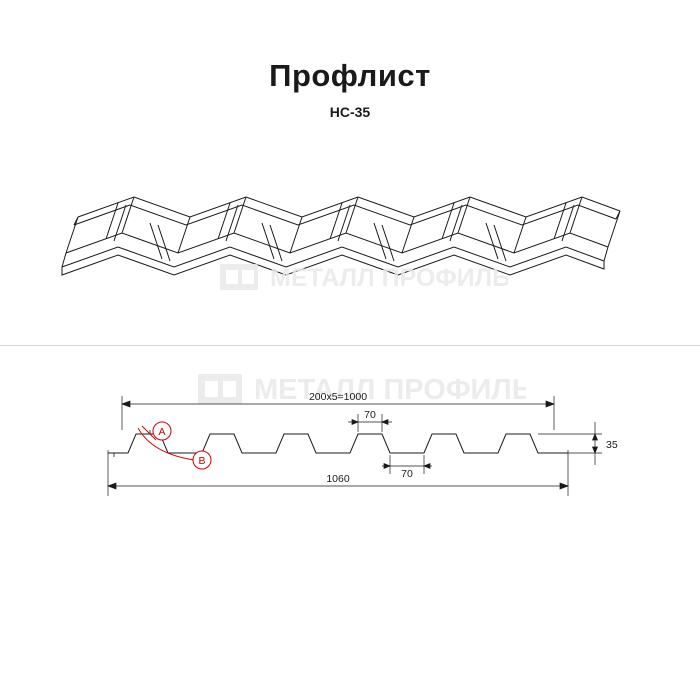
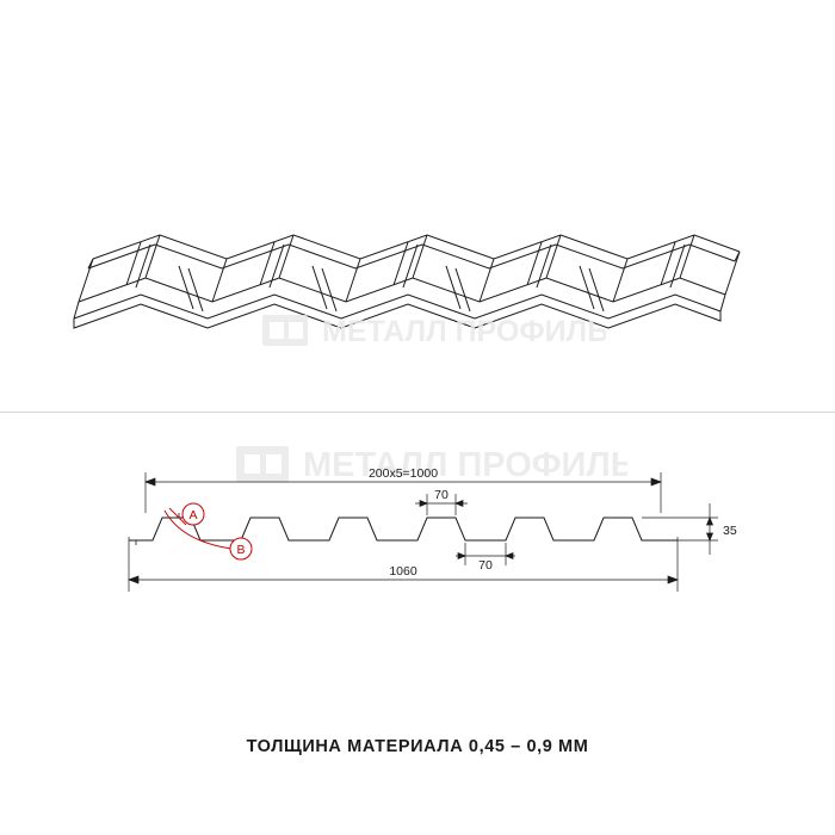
- Профлист
- НС-35
  МЕТАЛЛ ПРОФИЛЬ
  МЕТАЛЛ ПРОФИЛЬ
  1060
  200х5=1000
  70
  70
  35
  A
  B
+ ТОЛЩИНА МАТЕРИАЛА 0,45 – 0,9 ММ
